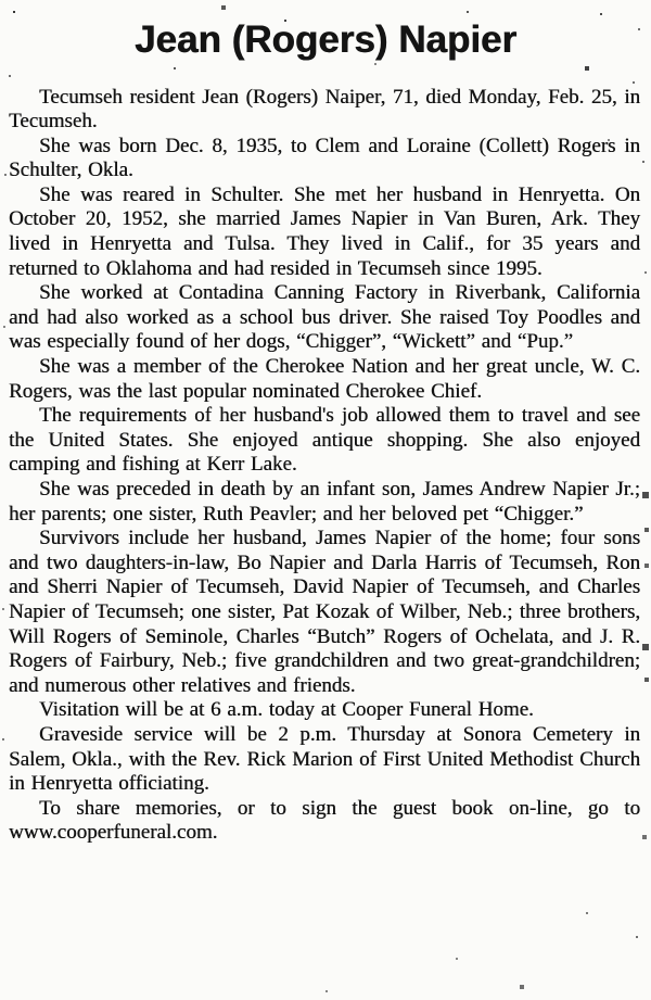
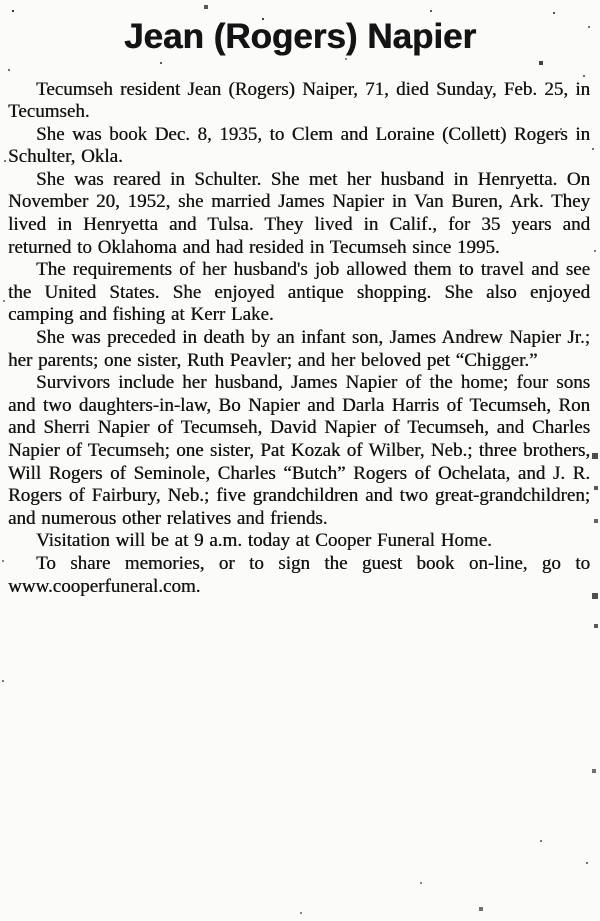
  Jean (Rogers) Napier
- Tecumseh resident Jean (Rogers) Naiper, 71, died Monday, Feb. 25, in Tecumseh.
+ Tecumseh resident Jean (Rogers) Naiper, 71, died Sunday, Feb. 25, in Tecumseh.
- She was born Dec. 8, 1935, to Clem and Loraine (Collett) Rogers in Schulter, Okla.
+ She was book Dec. 8, 1935, to Clem and Loraine (Collett) Rogers in Schulter, Okla.
- She was reared in Schulter. She met her husband in Henryetta. On October 20, 1952, she married James Napier in Van Buren, Ark. They lived in Henryetta and Tulsa. They lived in Calif., for 35 years and returned to Oklahoma and had resided in Tecumseh since 1995.
+ She was reared in Schulter. She met her husband in Henryetta. On November 20, 1952, she married James Napier in Van Buren, Ark. They lived in Henryetta and Tulsa. They lived in Calif., for 35 years and returned to Oklahoma and had resided in Tecumseh since 1995.
- She worked at Contadina Canning Factory in Riverbank, California and had also worked as a school bus driver. She raised Toy Poodles and was especially found of her dogs, “Chigger”, “Wickett” and “Pup.”
- She was a member of the Cherokee Nation and her great uncle, W. C. Rogers, was the last popular nominated Cherokee Chief.
  The requirements of her husband's job allowed them to travel and see the United States. She enjoyed antique shopping. She also enjoyed camping and fishing at Kerr Lake.
  She was preceded in death by an infant son, James Andrew Napier Jr.; her parents; one sister, Ruth Peavler; and her beloved pet “Chigger.”
  Survivors include her husband, James Napier of the home; four sons and two daughters-in-law, Bo Napier and Darla Harris of Tecumseh, Ron and Sherri Napier of Tecumseh, David Napier of Tecumseh, and Charles Napier of Tecumseh; one sister, Pat Kozak of Wilber, Neb.; three brothers, Will Rogers of Seminole, Charles “Butch” Rogers of Ochelata, and J. R. Rogers of Fairbury, Neb.; five grandchildren and two great-grandchildren; and numerous other relatives and friends.
- Visitation will be at 6 a.m. today at Cooper Funeral Home.
+ Visitation will be at 9 a.m. today at Cooper Funeral Home.
- Graveside service will be 2 p.m. Thursday at Sonora Cemetery in Salem, Okla., with the Rev. Rick Marion of First United Methodist Church in Henryetta officiating.
  To share memories, or to sign the guest book on-line, go to www.cooperfuneral.com.
